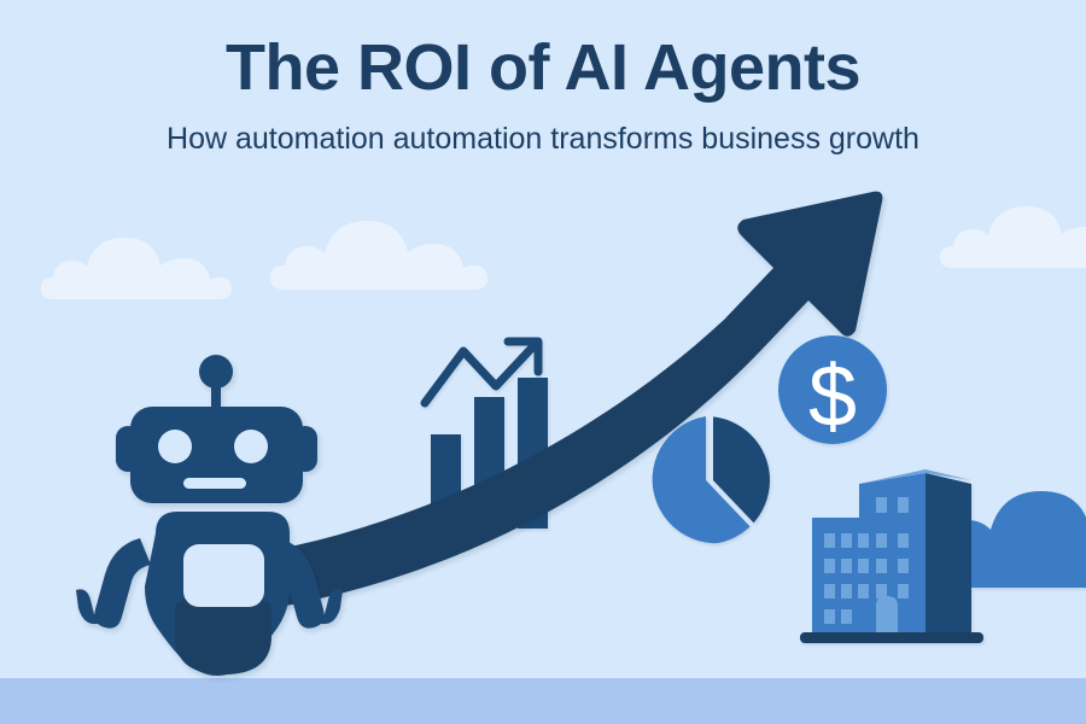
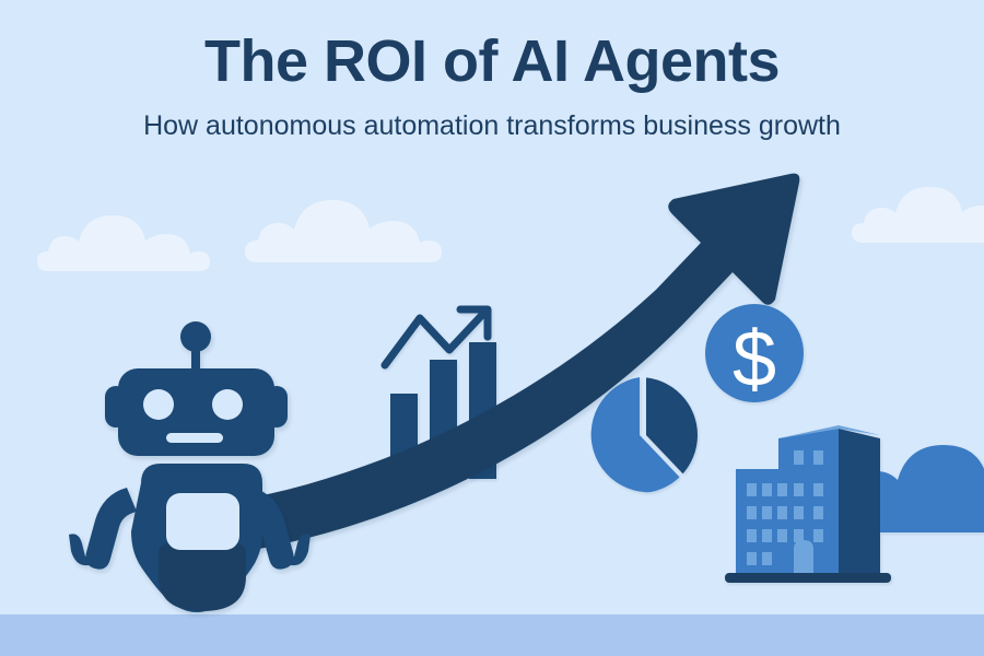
  $
  The ROI of AI Agents
- How automation automation transforms business growth
+ How autonomous automation transforms business growth
